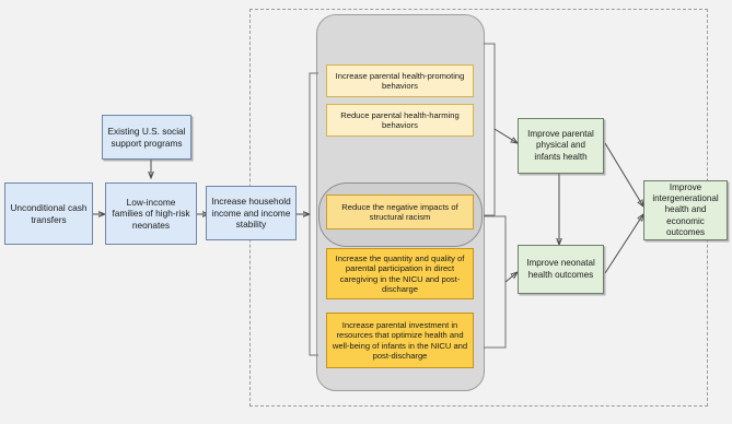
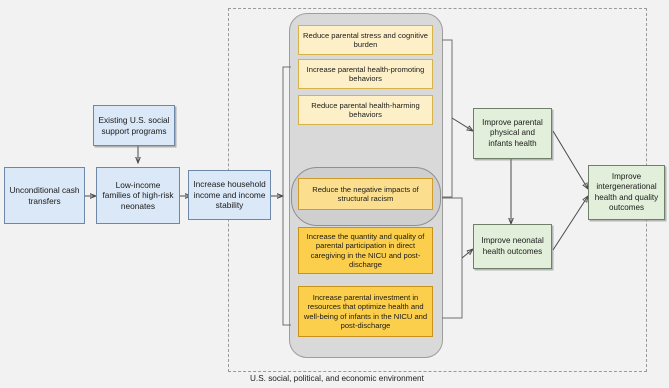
  Unconditional cash transfers
  Existing U.S. social support programs
  Low-income families of high-risk neonates
  Increase household income and income stability
+ Reduce parental stress and cognitive burden
  Increase parental health-promoting behaviors
  Reduce parental health-harming behaviors
  Reduce the negative impacts of structural racism
  Increase the quantity and quality of parental participation in direct caregiving in the NICU and post-discharge
  Increase parental investment in resources that optimize health and well-being of infants in the NICU and post-discharge
  Improve parental physical and infants health
  Improve neonatal health outcomes
- Improve intergenerational health and economic outcomes
+ Improve intergenerational health and quality outcomes
+ U.S. social, political, and economic environment
